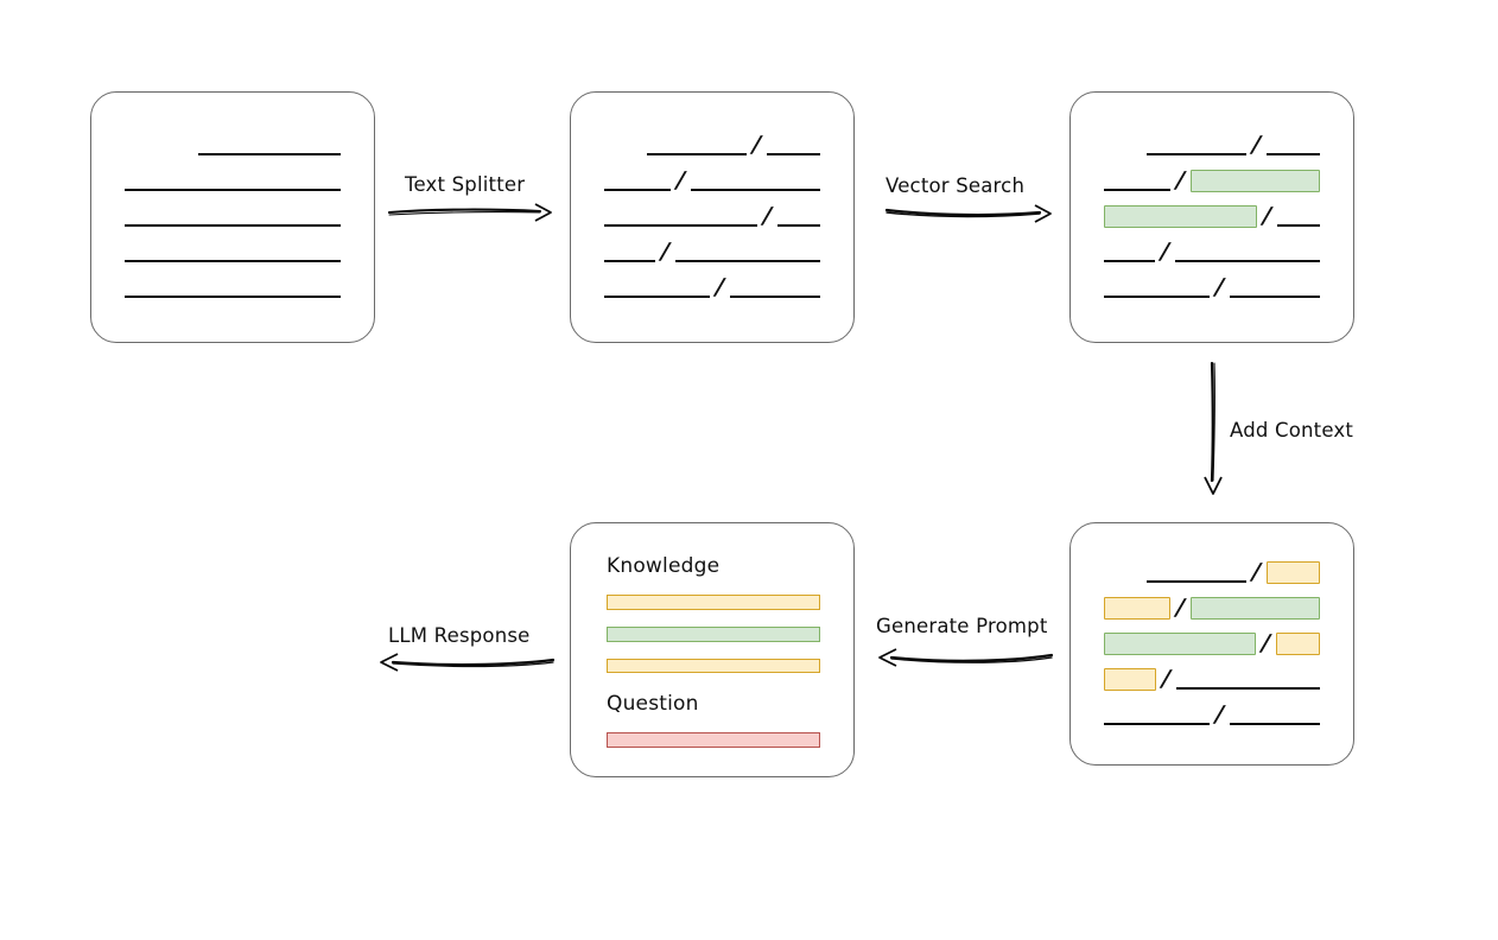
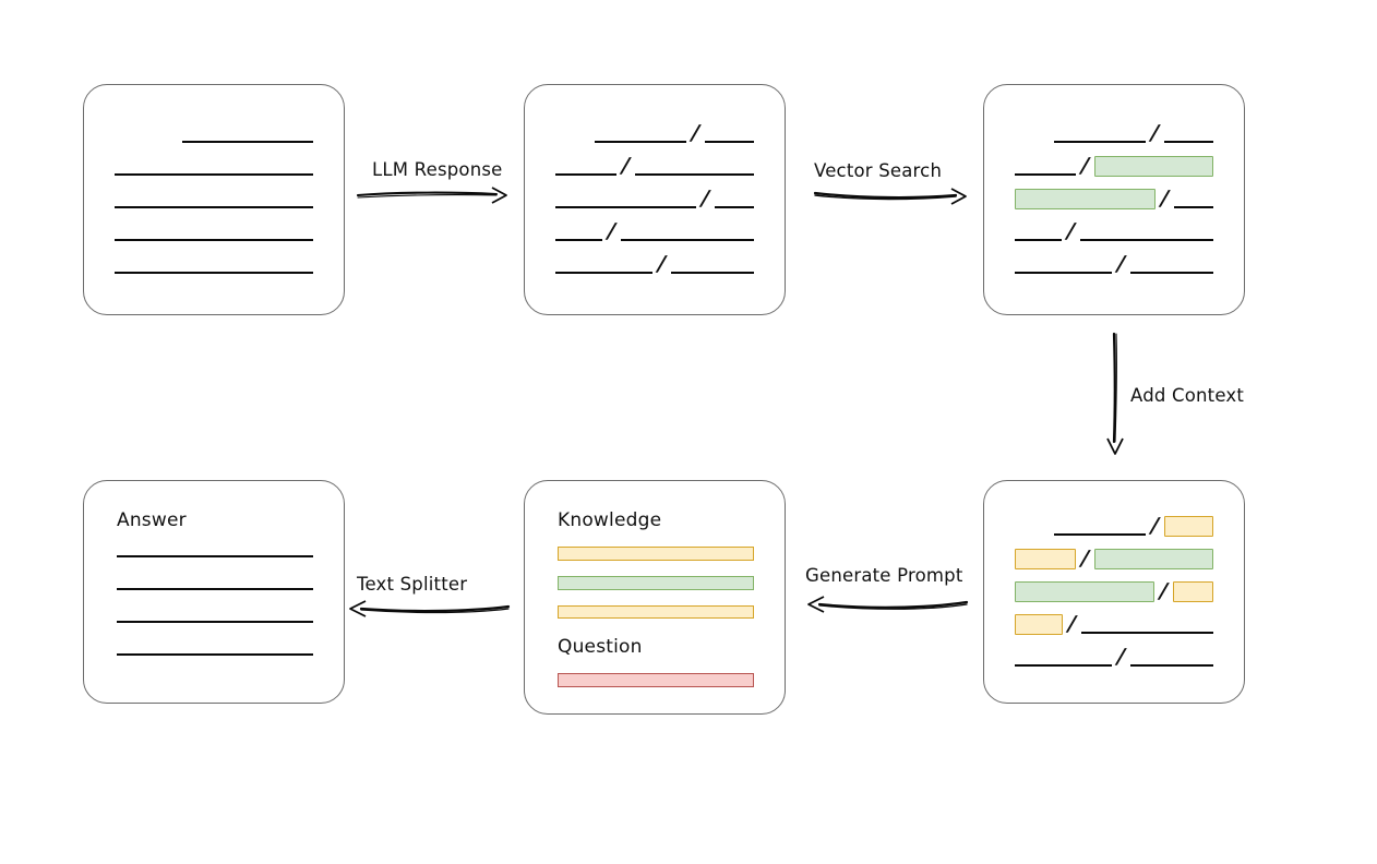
- Text Splitter
+ LLM Response
  Vector Search
  Add Context
  Generate Prompt
  Knowledge
  Question
- LLM Response
+ Text Splitter
+ Answer
